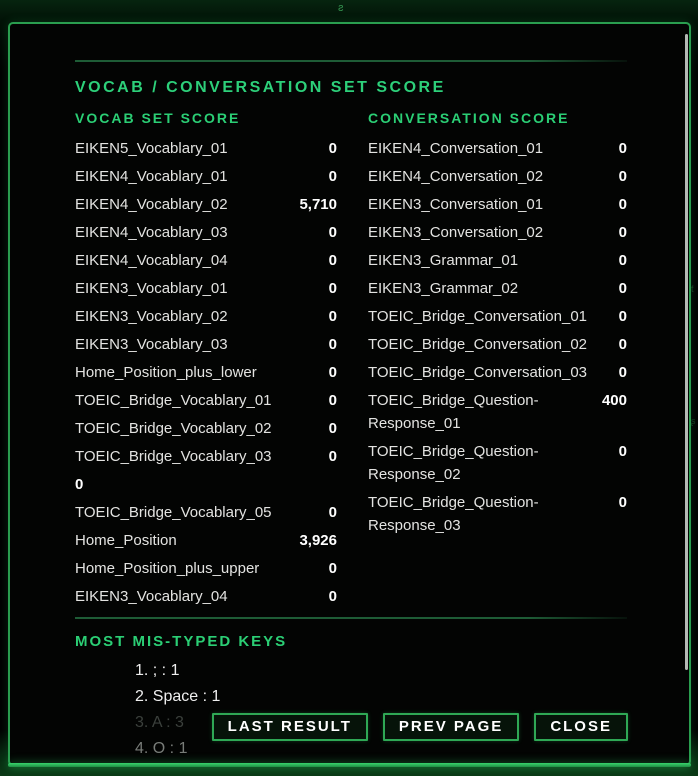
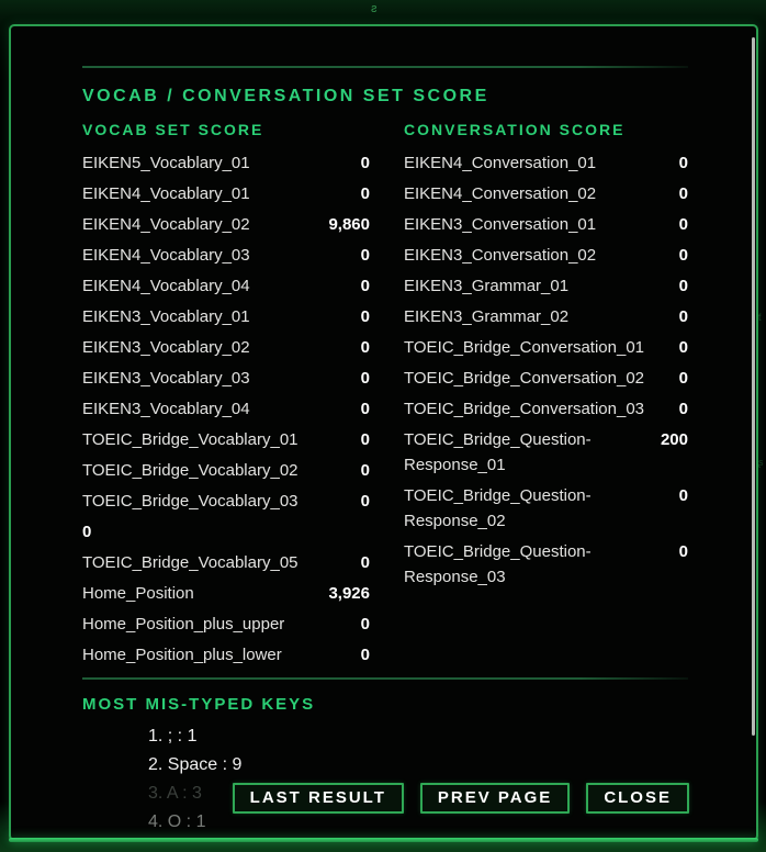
  ƨ
  ƭ
  ʂ
  VOCAB / CONVERSATION SET SCORE
  VOCAB SET SCORE
  EIKEN5_Vocablary_01
  0
  EIKEN4_Vocablary_01
  0
  EIKEN4_Vocablary_02
- 5,710
+ 9,860
  EIKEN4_Vocablary_03
  0
  EIKEN4_Vocablary_04
  0
  EIKEN3_Vocablary_01
  0
  EIKEN3_Vocablary_02
  0
  EIKEN3_Vocablary_03
  0
- Home_Position_plus_lower
+ EIKEN3_Vocablary_04
  0
  TOEIC_Bridge_Vocablary_01
  0
  TOEIC_Bridge_Vocablary_02
  0
  TOEIC_Bridge_Vocablary_03
  0
  0
  TOEIC_Bridge_Vocablary_05
  0
  Home_Position
  3,926
  Home_Position_plus_upper
  0
- EIKEN3_Vocablary_04
+ Home_Position_plus_lower
  0
  CONVERSATION SCORE
  EIKEN4_Conversation_01
  0
  EIKEN4_Conversation_02
  0
  EIKEN3_Conversation_01
  0
  EIKEN3_Conversation_02
  0
  EIKEN3_Grammar_01
  0
  EIKEN3_Grammar_02
  0
  TOEIC_Bridge_Conversation_01
  0
  TOEIC_Bridge_Conversation_02
  0
  TOEIC_Bridge_Conversation_03
  0
  TOEIC_Bridge_Question-Response_01
- 400
+ 200
  TOEIC_Bridge_Question-Response_02
  0
  TOEIC_Bridge_Question-Response_03
  0
  MOST MIS-TYPED KEYS
  1. ; : 1
- 2. Space : 1
+ 2. Space : 9
  3. A : 3
  4. O : 1
  LAST RESULT
  PREV PAGE
  CLOSE
